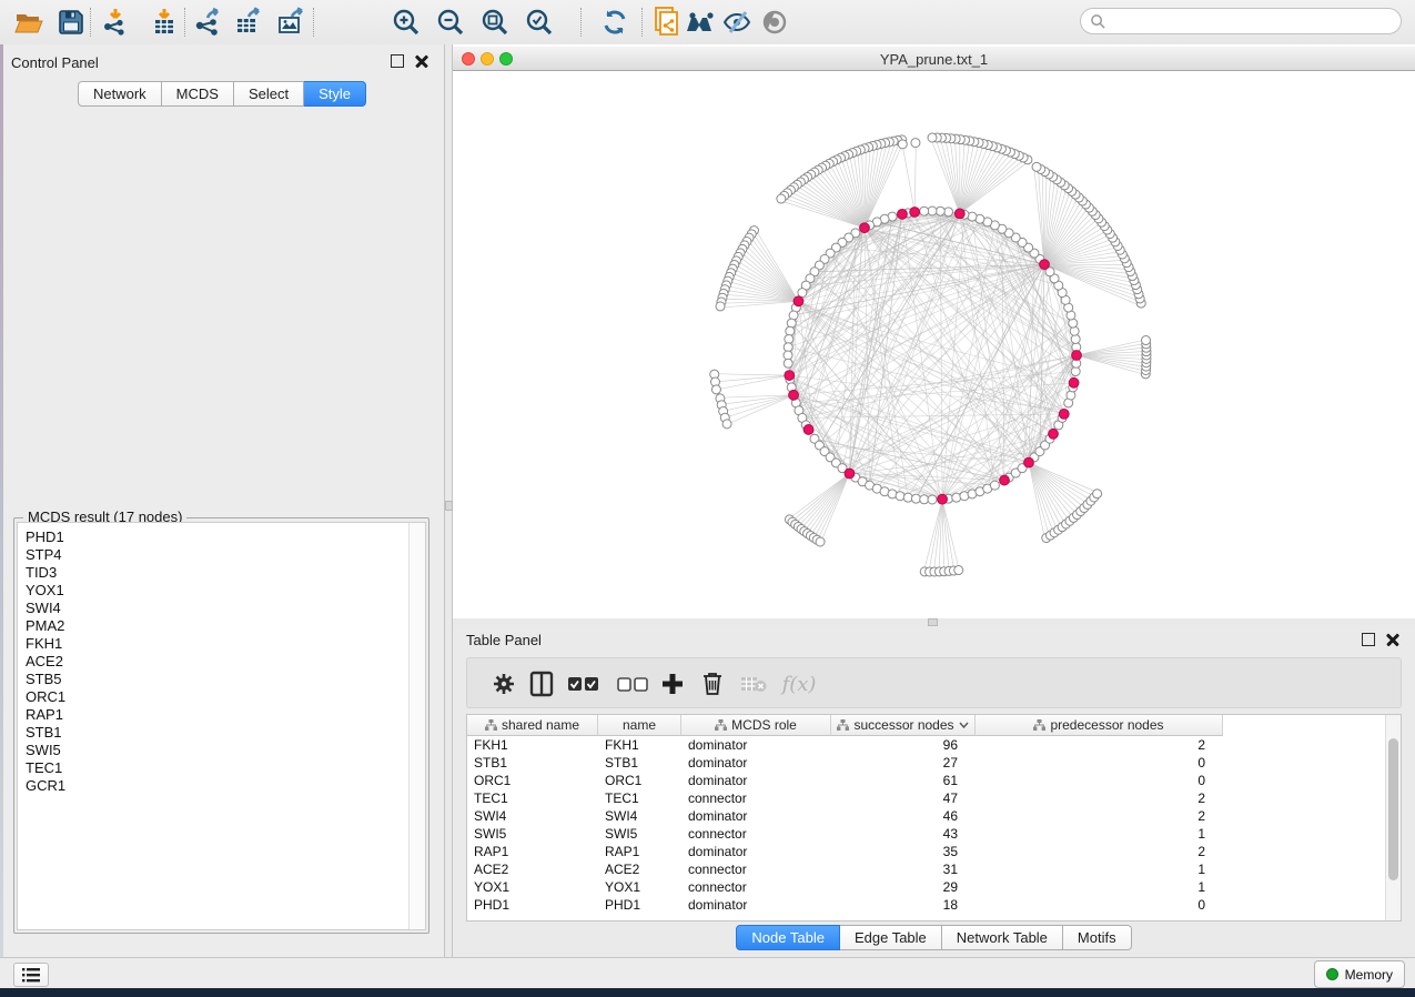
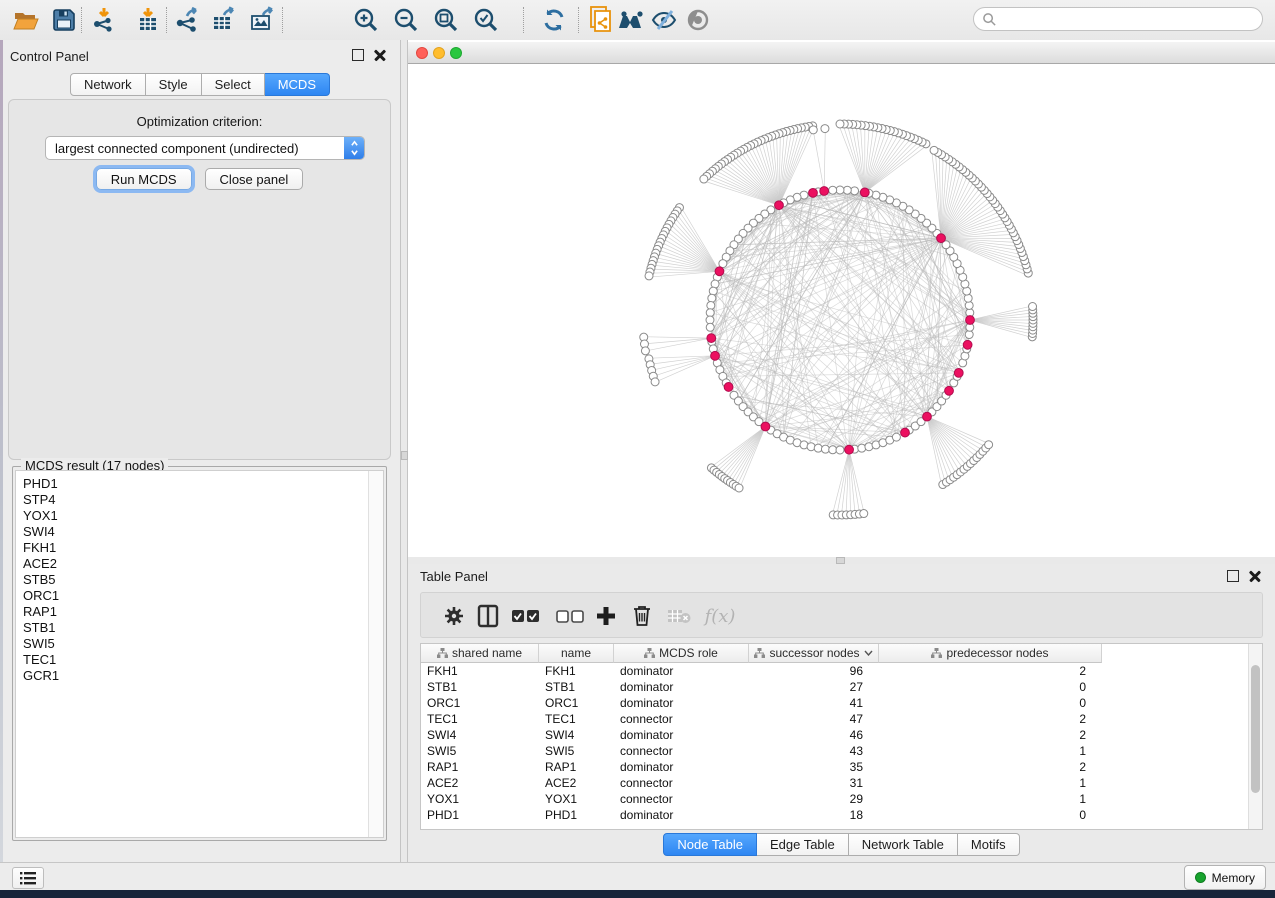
  Control Panel
  Network
- MCDS
+ Style
  Select
- Style
+ MCDS
+ Optimization criterion:
+ largest connected component (undirected)
+ Run MCDS
+ Close panel
  MCDS result (17 nodes)
  PHD1
  STP4
- TID3
  YOX1
  SWI4
- PMA2
  FKH1
  ACE2
  STB5
  ORC1
  RAP1
  STB1
  SWI5
  TEC1
  GCR1
- YPA_prune.txt_1
  Table Panel
  f(x)
  shared name
  name
  MCDS role
  successor nodes
  predecessor nodes
  FKH1
  FKH1
  dominator
  96
  2
  STB1
  STB1
  dominator
  27
  0
  ORC1
  ORC1
  dominator
- 61
+ 41
  0
  TEC1
  TEC1
  connector
  47
  2
  SWI4
  SWI4
  dominator
  46
  2
  SWI5
  SWI5
  connector
  43
  1
  RAP1
  RAP1
  dominator
  35
  2
  ACE2
  ACE2
  connector
  31
  1
  YOX1
  YOX1
  connector
  29
  1
  PHD1
  PHD1
  dominator
  18
  0
  Node Table
  Edge Table
  Network Table
  Motifs
  Memory
